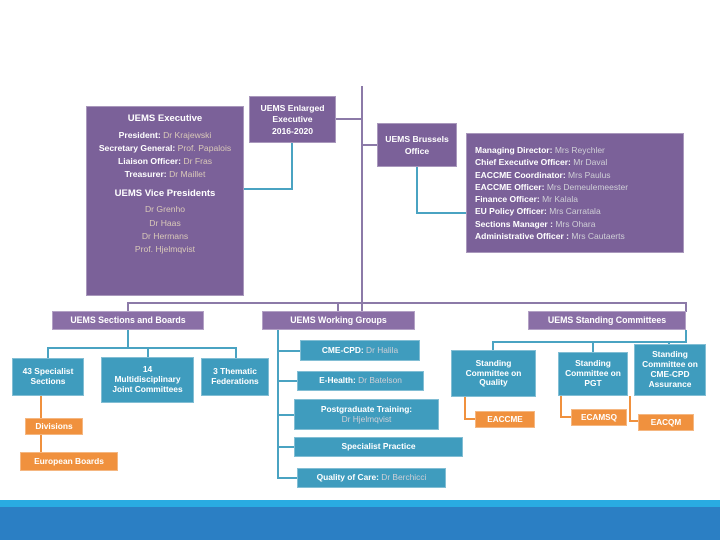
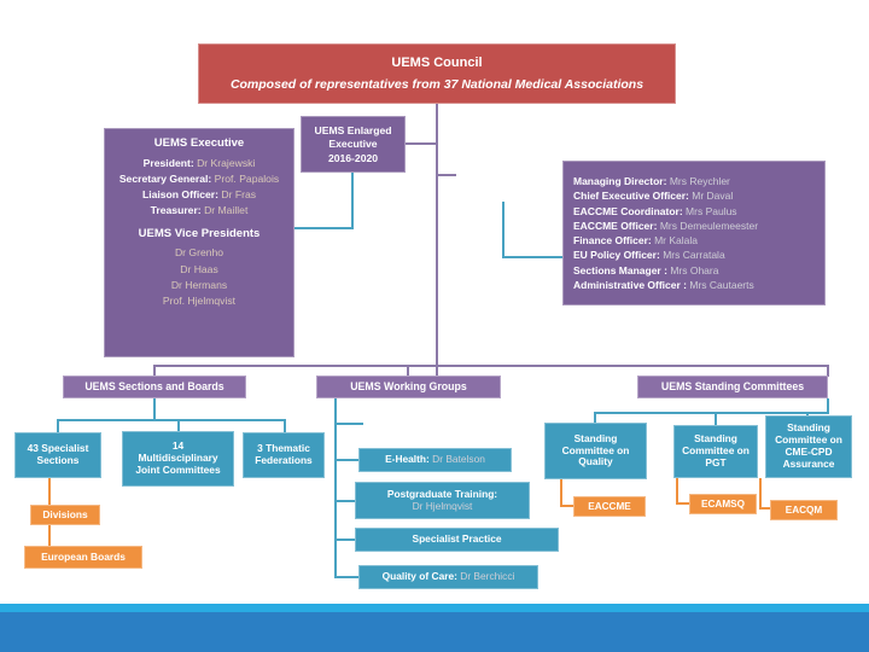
+ UEMS Council
+ Composed of representatives from 37 National Medical Associations
  UEMS Executive
  President: Dr Krajewski
  Secretary General: Prof. Papalois
  Liaison Officer: Dr Fras
  Treasurer: Dr Maillet
  UEMS Vice Presidents
  Dr Grenho
  Dr Haas
  Dr Hermans
  Prof. Hjelmqvist
  UEMS Enlarged
  Executive
  2016-2020
- UEMS Brussels
- Office
  Managing Director: Mrs Reychler
  Chief Executive Officer: Mr Daval
  EACCME Coordinator: Mrs Paulus
  EACCME Officer: Mrs Demeulemeester
  Finance Officer: Mr Kalala
  EU Policy Officer: Mrs Carratala
  Sections Manager : Mrs Ohara
  Administrative Officer : Mrs Cautaerts
  UEMS Sections and Boards
  UEMS Working Groups
  UEMS Standing Committees
  43 Specialist
  Sections
  14
  Multidisciplinary
  Joint Committees
  3 Thematic
  Federations
  Divisions
  European Boards
- CME-CPD: Dr Halila
  E-Health: Dr Batelson
  Postgraduate Training:
  Dr Hjelmqvist
  Specialist Practice
  Quality of Care: Dr Berchicci
  Standing
  Committee on
  Quality
  Standing
  Committee on
  PGT
  Standing
  Committee on
  CME-CPD
  Assurance
  EACCME
  ECAMSQ
  EACQM
